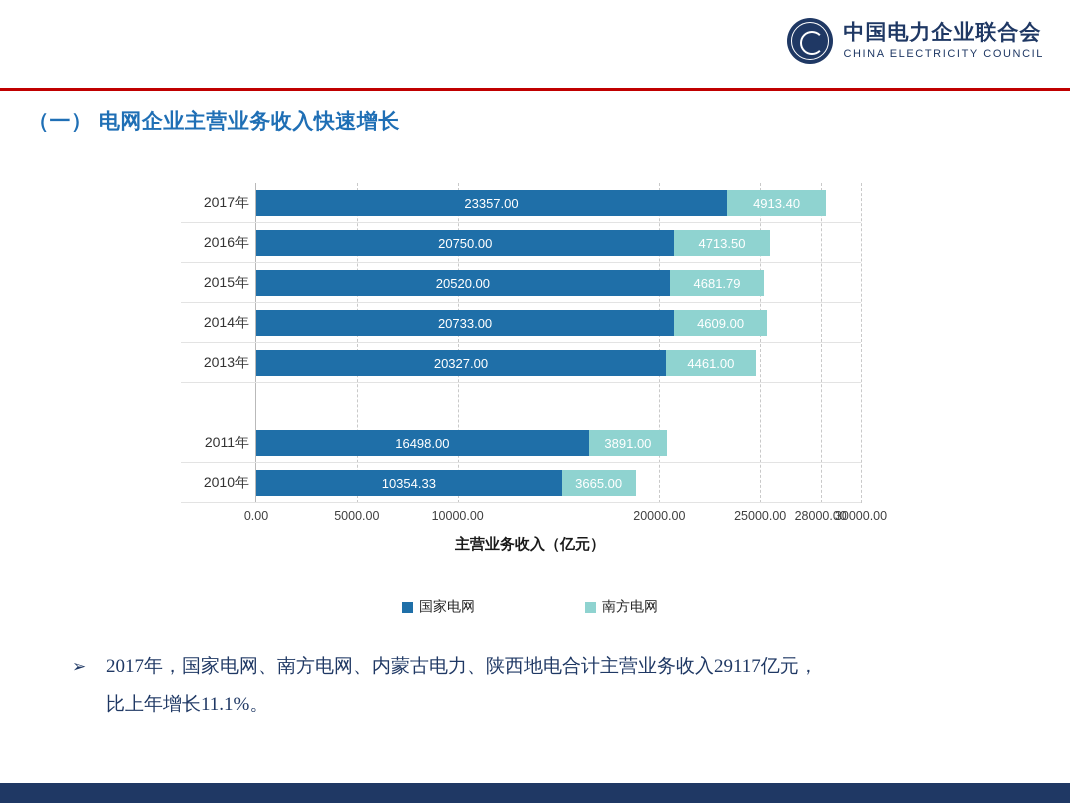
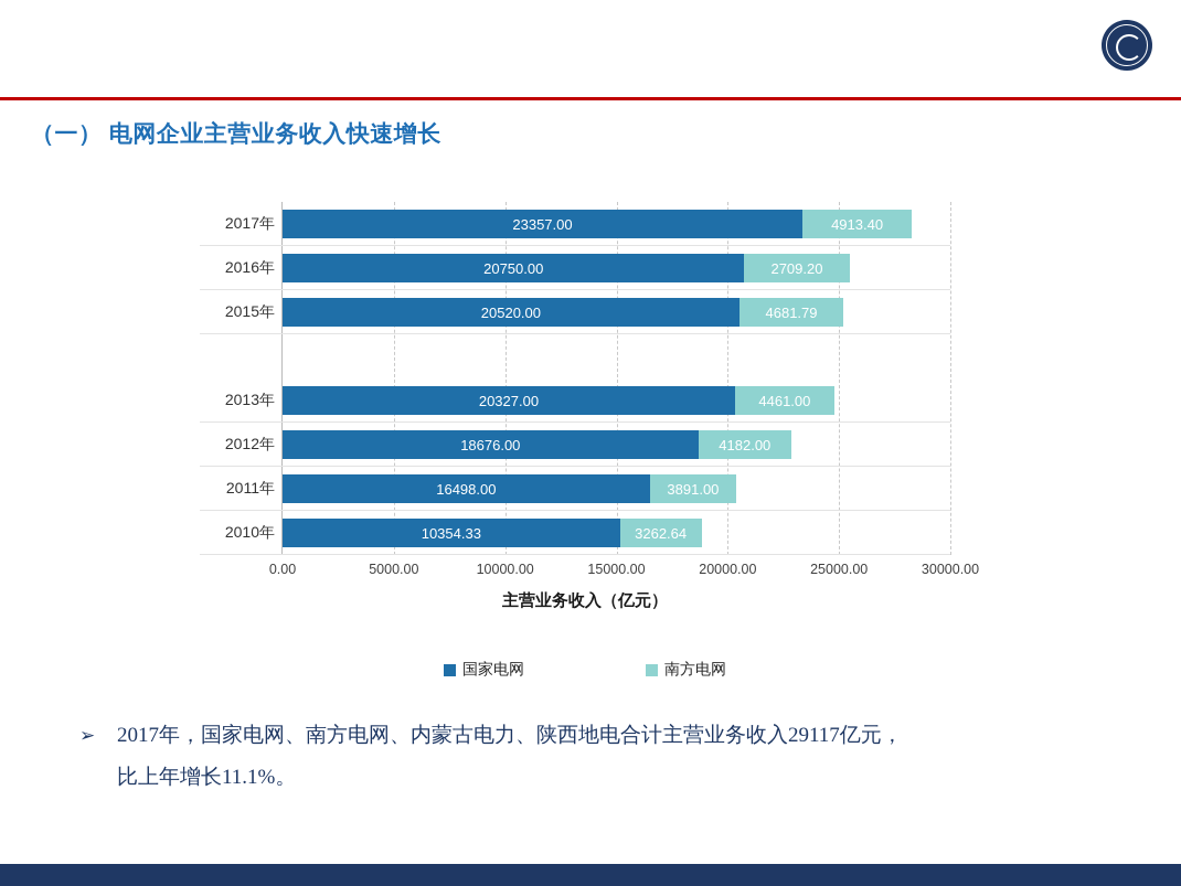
- 中国电力企业联合会
- CHINA ELECTRICITY COUNCIL
  （一） 电网企业主营业务收入快速增长
  0.00
  5000.00
  10000.00
- 28000.00
+ 15000.00
  20000.00
  25000.00
  30000.00
  2017年
  23357.00
  4913.40
  2016年
  20750.00
- 4713.50
+ 2709.20
  2015年
  20520.00
  4681.79
- 2014年
- 20733.00
- 4609.00
  2013年
  20327.00
  4461.00
+ 2012年
+ 18676.00
+ 4182.00
  2011年
  16498.00
  3891.00
  2010年
  10354.33
- 3665.00
+ 3262.64
  主营业务收入（亿元）
  国家电网
  南方电网
  ➢
  2017年，国家电网、南方电网、内蒙古电力、陕西地电合计主营业务收入29117亿元，
  比上年增长11.1%。
